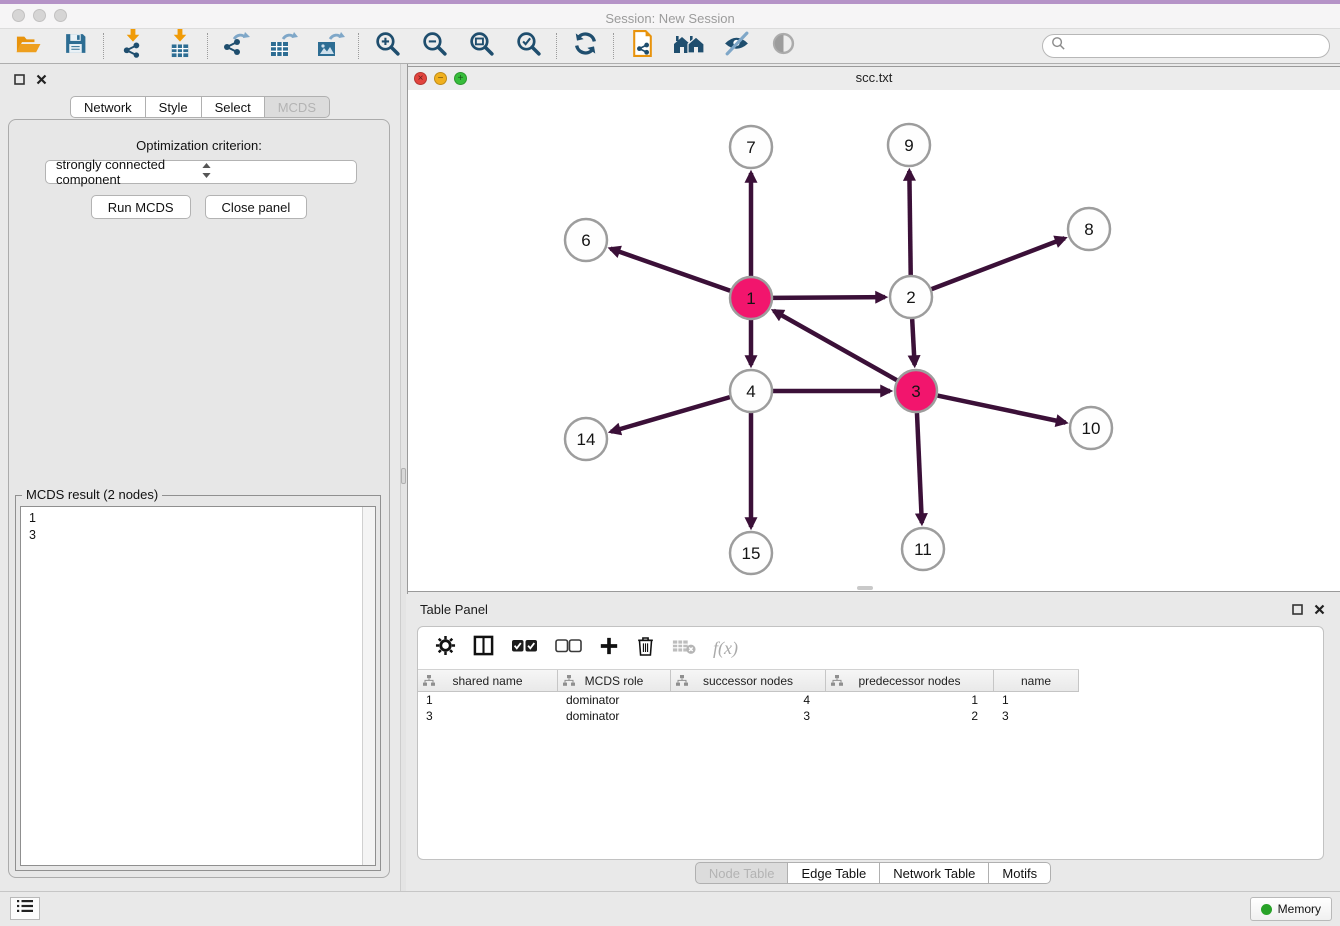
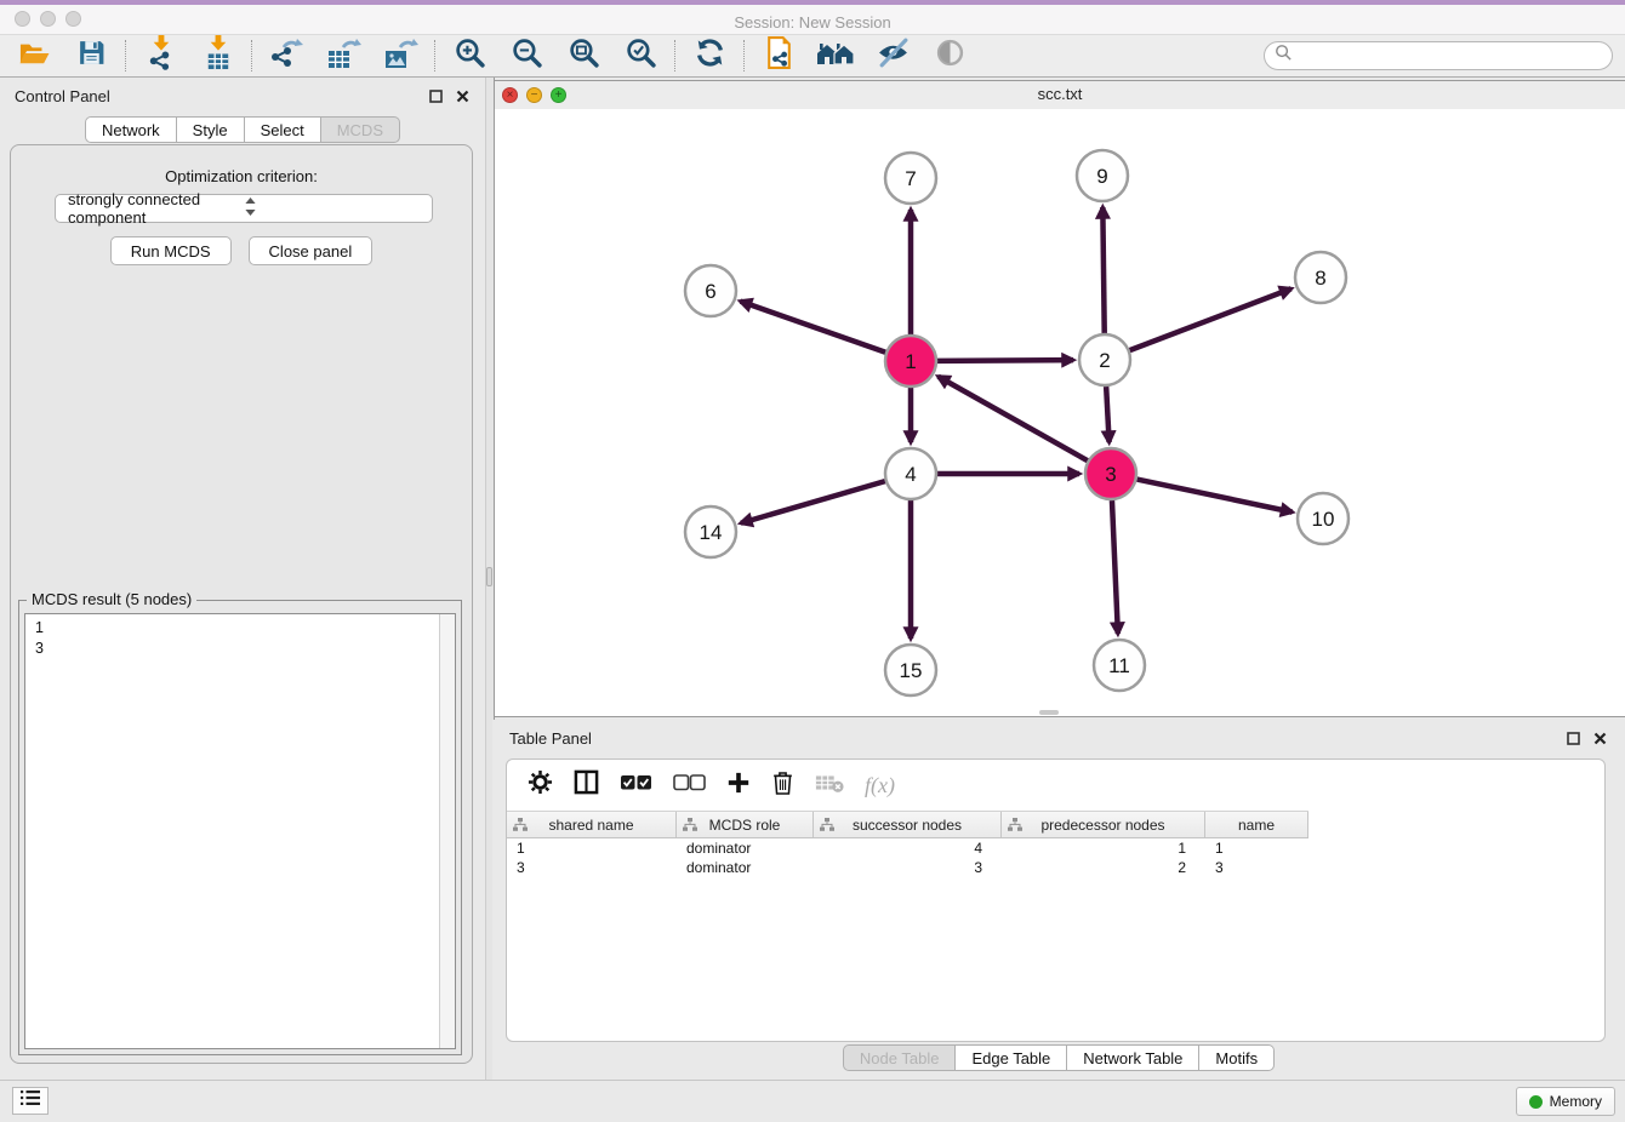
  Session: New Session
+ Control Panel
  Network
  Style
  Select
  MCDS
  Optimization criterion:
  strongly connected component
  Run MCDS
  Close panel
- MCDS result (2 nodes)
+ MCDS result (5 nodes)
  1
  3
  scc.txt
  ×
  −
  +
  7
  9
  6
  8
  1
  2
  4
  3
  14
  10
  15
  11
  Table Panel
  f(x)
  shared name
  MCDS role
  successor nodes
  predecessor nodes
  name
  1
  dominator
  4
  1
  1
  3
  dominator
  3
  2
  3
  Node Table
  Edge Table
  Network Table
  Motifs
  Memory
